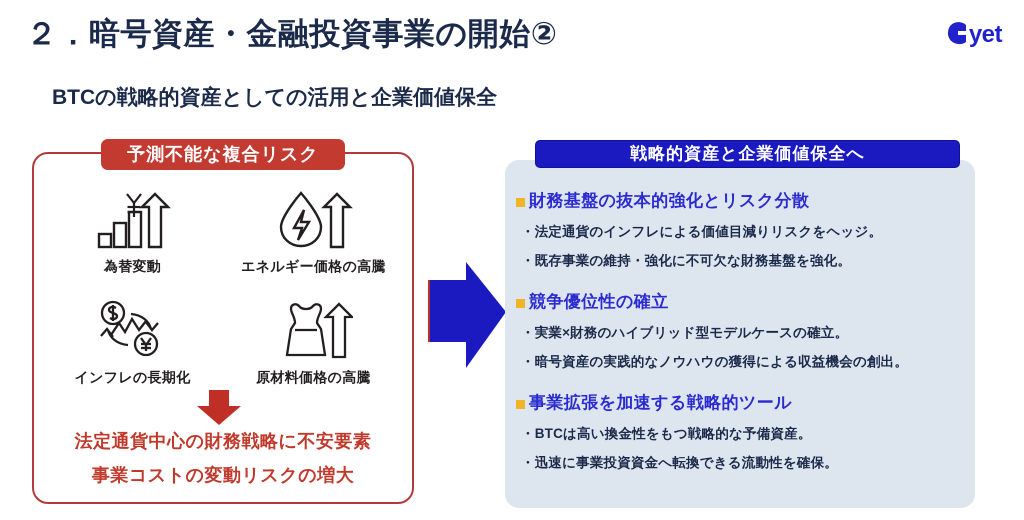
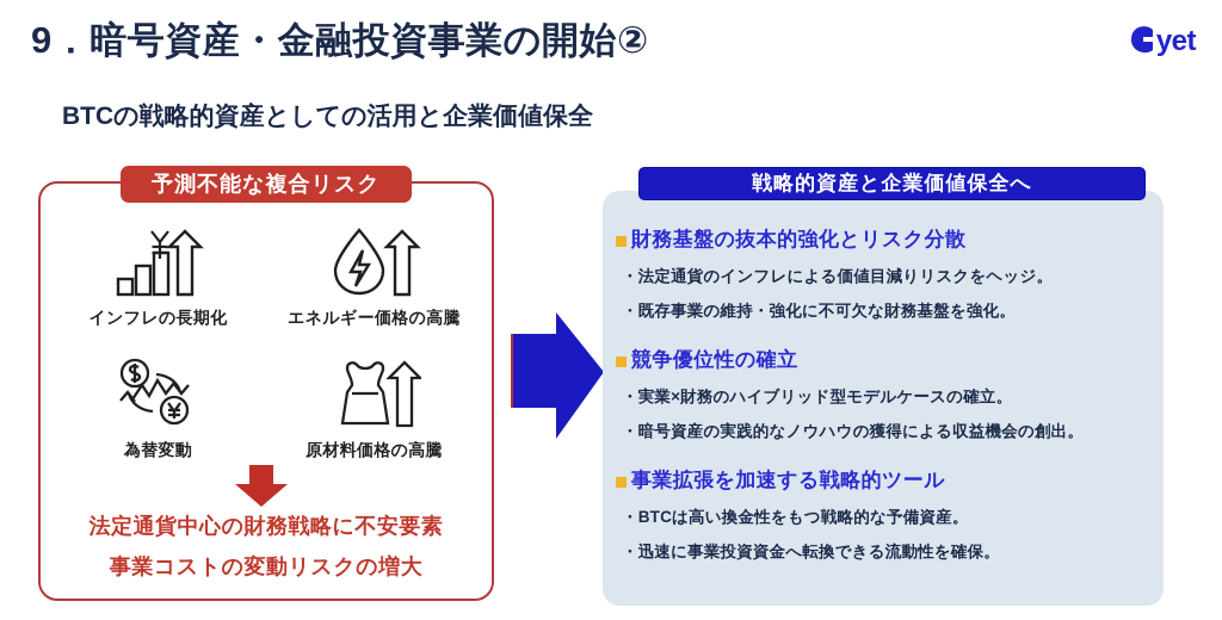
- ２．暗号資産・金融投資事業の開始②
+ 9．暗号資産・金融投資事業の開始②
  yet
  BTCの戦略的資産としての活用と企業価値保全
  予測不能な複合リスク
- 為替変動
+ インフレの長期化
  エネルギー価格の高騰
- インフレの長期化
+ 為替変動
  原材料価格の高騰
  法定通貨中心の財務戦略に不安要素
  事業コストの変動リスクの増大
  戦略的資産と企業価値保全へ
  財務基盤の抜本的強化とリスク分散
  ・法定通貨のインフレによる価値目減りリスクをヘッジ。
  ・既存事業の維持・強化に不可欠な財務基盤を強化。
  競争優位性の確立
  ・実業×財務のハイブリッド型モデルケースの確立。
  ・暗号資産の実践的なノウハウの獲得による収益機会の創出。
  事業拡張を加速する戦略的ツール
  ・BTCは高い換金性をもつ戦略的な予備資産。
  ・迅速に事業投資資金へ転換できる流動性を確保。
